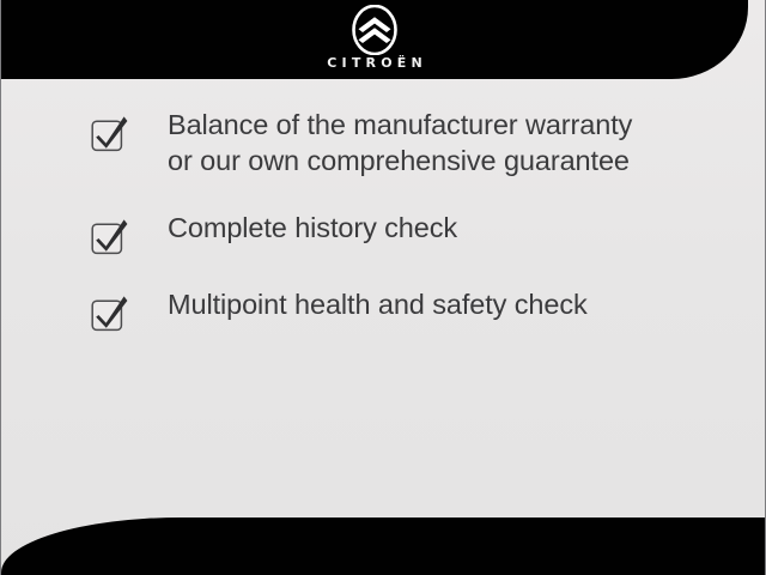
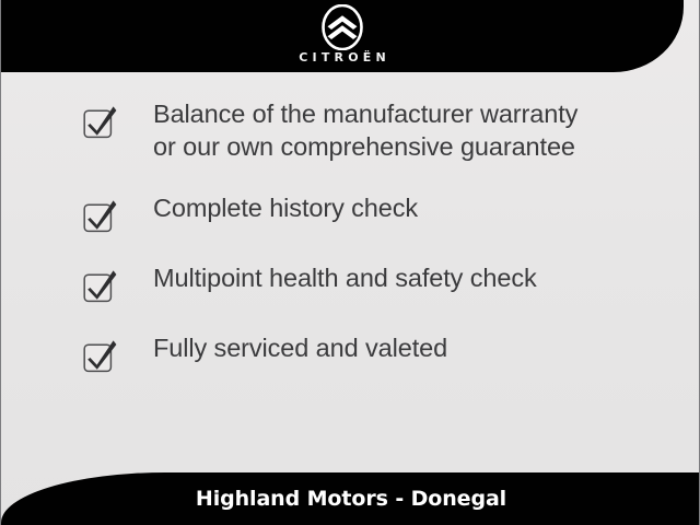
  CITROËN
  Balance of the manufacturer warranty
  or our own comprehensive guarantee
  Complete history check
  Multipoint health and safety check
+ Fully serviced and valeted
+ Highland Motors - Donegal
